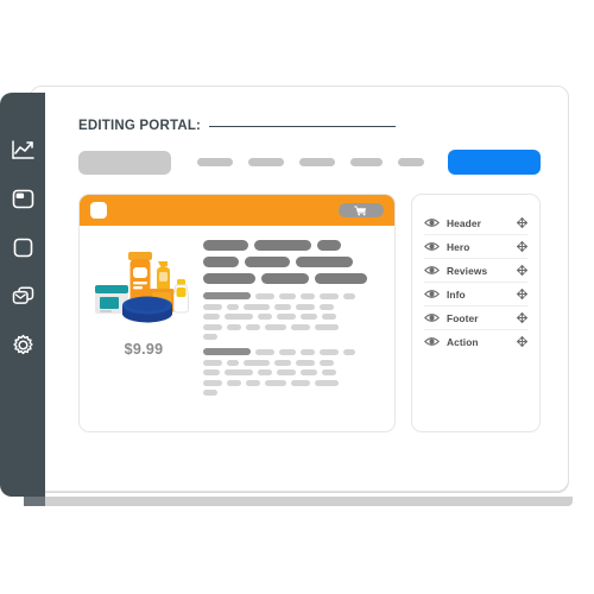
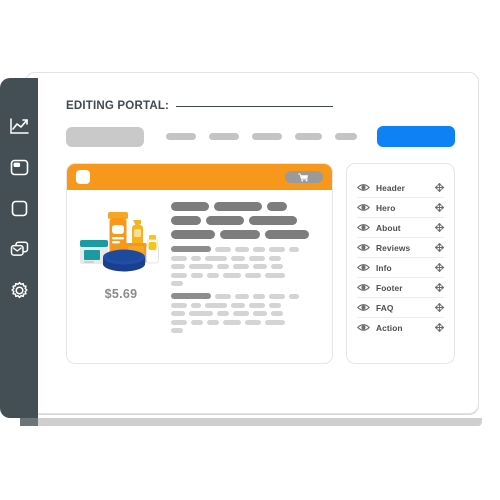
  EDITING PORTAL:
- $9.99
+ $5.69
  Header
  Hero
+ About
  Reviews
  Info
  Footer
+ FAQ
  Action
